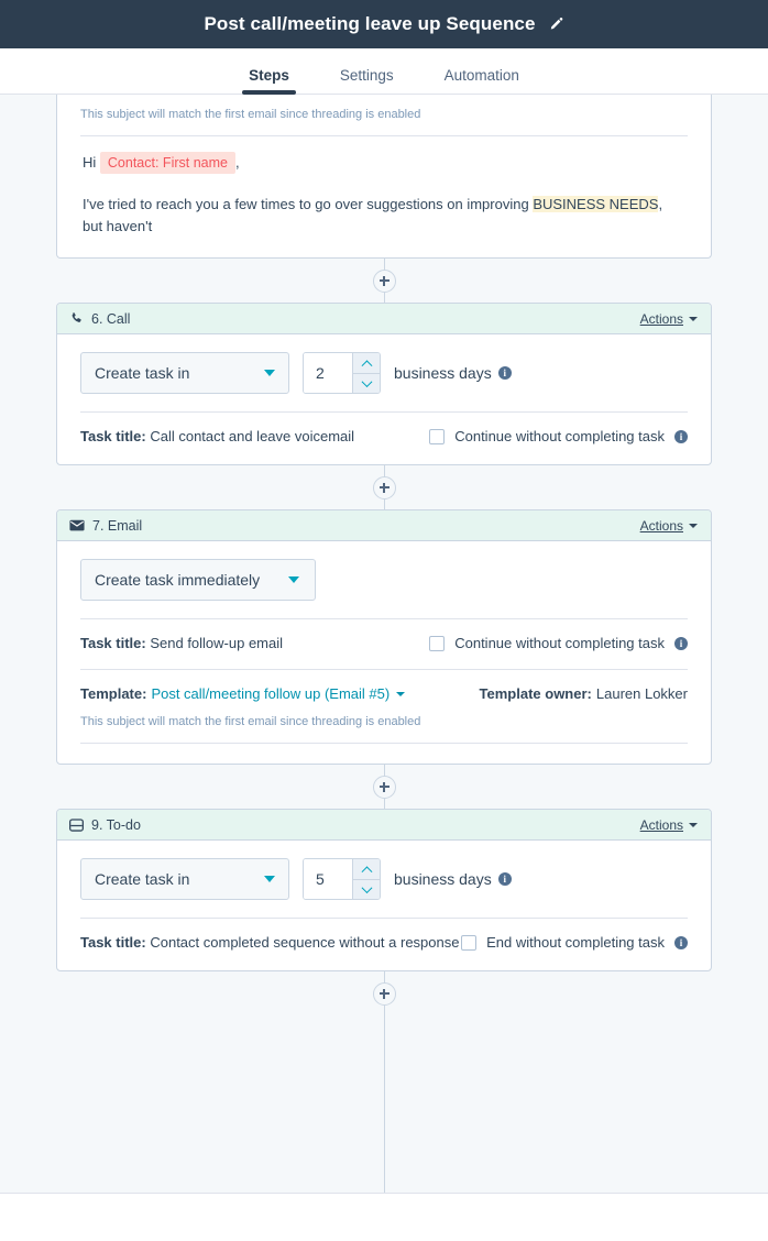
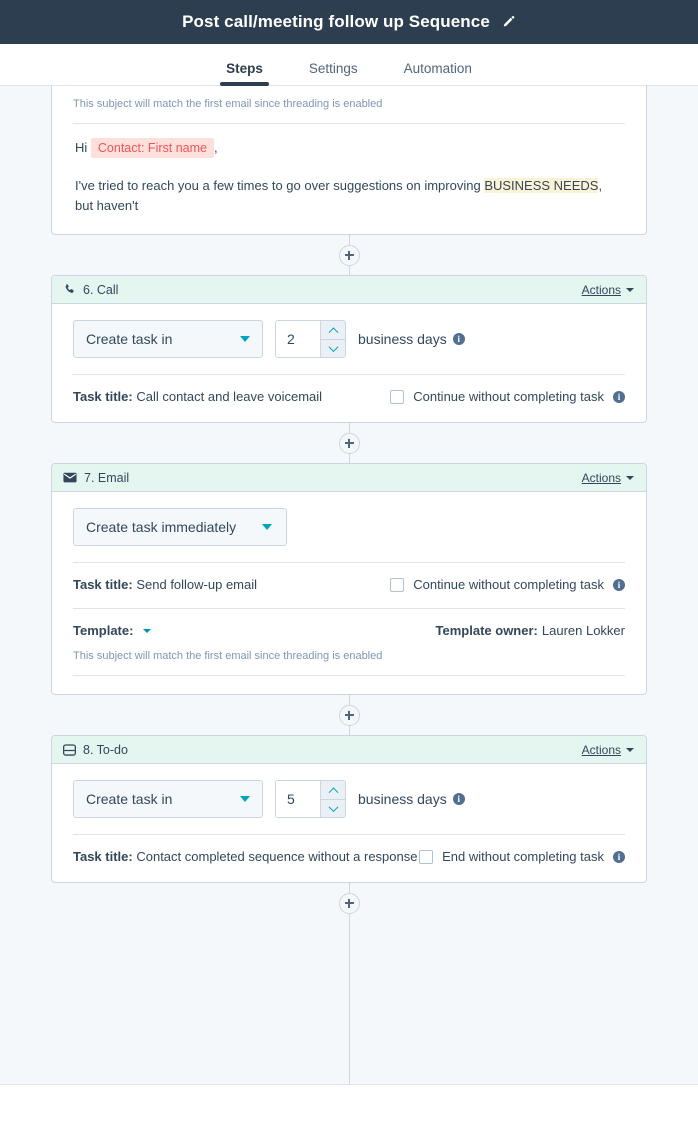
- Post call/meeting leave up Sequence
+ Post call/meeting follow up Sequence
  Steps
  Settings
  Automation
  This subject will match the first email since threading is enabled
  Hi Contact: First name ,
  I've tried to reach you a few times to go over suggestions on improving BUSINESS NEEDS, but haven't
  6. Call
  Actions
  Create task in
  2
  business days
  i
  Task title: Call contact and leave voicemail
  Continue without completing task
  i
  7. Email
  Actions
  Create task immediately
  Task title: Send follow-up email
  Continue without completing task
  i
  Template:
- Post call/meeting follow up (Email #5)
  Template owner:
  Lauren Lokker
  This subject will match the first email since threading is enabled
- 9. To-do
+ 8. To-do
  Actions
  Create task in
  5
  business days
  i
  Task title: Contact completed sequence without a response
  End without completing task
  i
